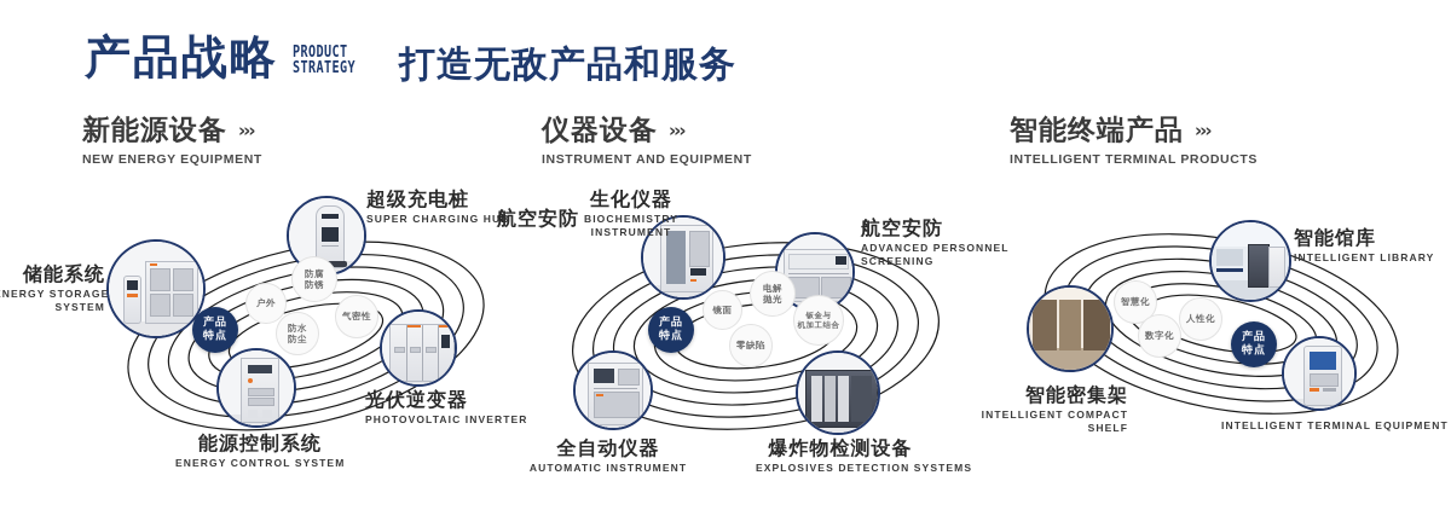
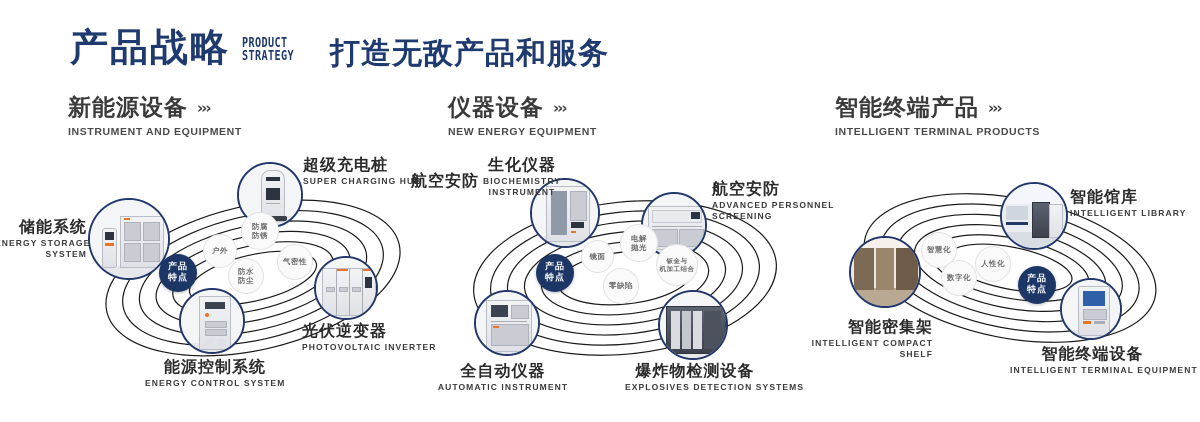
  产品战略
  PRODUCT
  STRATEGY
  打造无敌产品和服务
  新能源设备
  ›››
- NEW ENERGY EQUIPMENT
+ INSTRUMENT AND EQUIPMENT
  仪器设备
  ›››
- INSTRUMENT AND EQUIPMENT
+ NEW ENERGY EQUIPMENT
  智能终端产品
  ›››
  INTELLIGENT TERMINAL PRODUCTS
  储能系统
  NERGY STORAGE
  SYSTEM
  超级充电桩
  SUPER CHARGING HUB
  光伏逆变器
  PHOTOVOLTAIC INVERTER
  能源控制系统
  ENERGY CONTROL SYSTEM
  产品
  特点
  户外
  防腐
  防锈
  气密性
  防水
  防尘
  生化仪器
  BIOCHEMISTRY
  INSTRUMENT
  航空安防
  航空安防
  ADVANCED PERSONNEL
  SCREENING
  爆炸物检测设备
  EXPLOSIVES DETECTION SYSTEMS
  全自动仪器
  AUTOMATIC INSTRUMENT
  产品
  特点
  镜面
  电解
  抛光
  钣金与
  机加工结合
  零缺陷
  智能馆库
  INTELLIGENT LIBRARY
+ 智能终端设备
  INTELLIGENT TERMINAL EQUIPMENT
  智能密集架
  INTELLIGENT COMPACT
  SHELF
  智慧化
  人性化
  数字化
  产品
  特点
